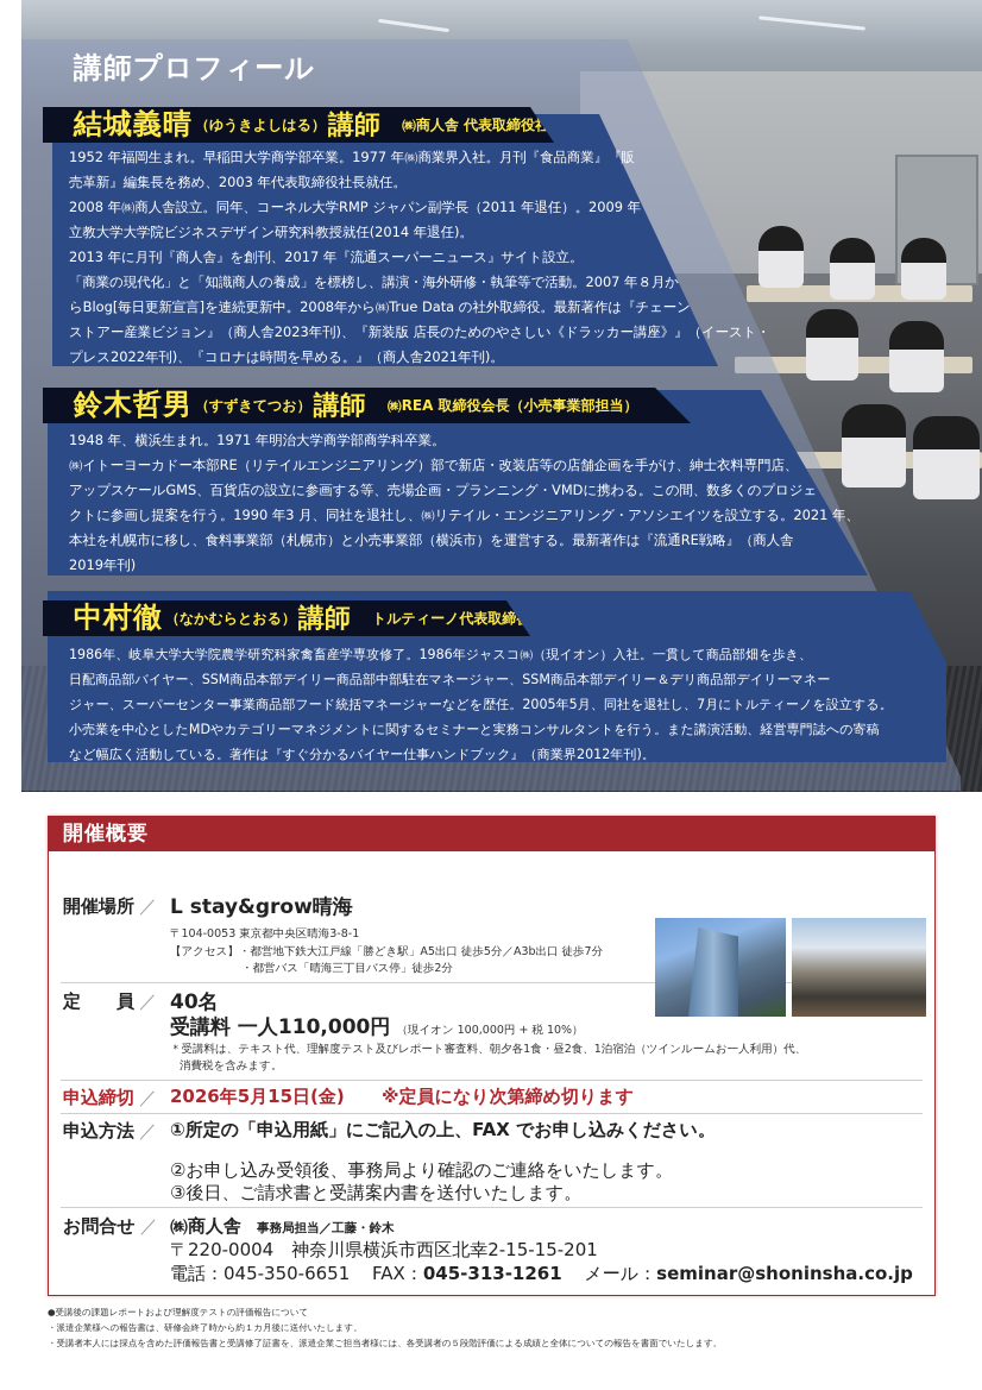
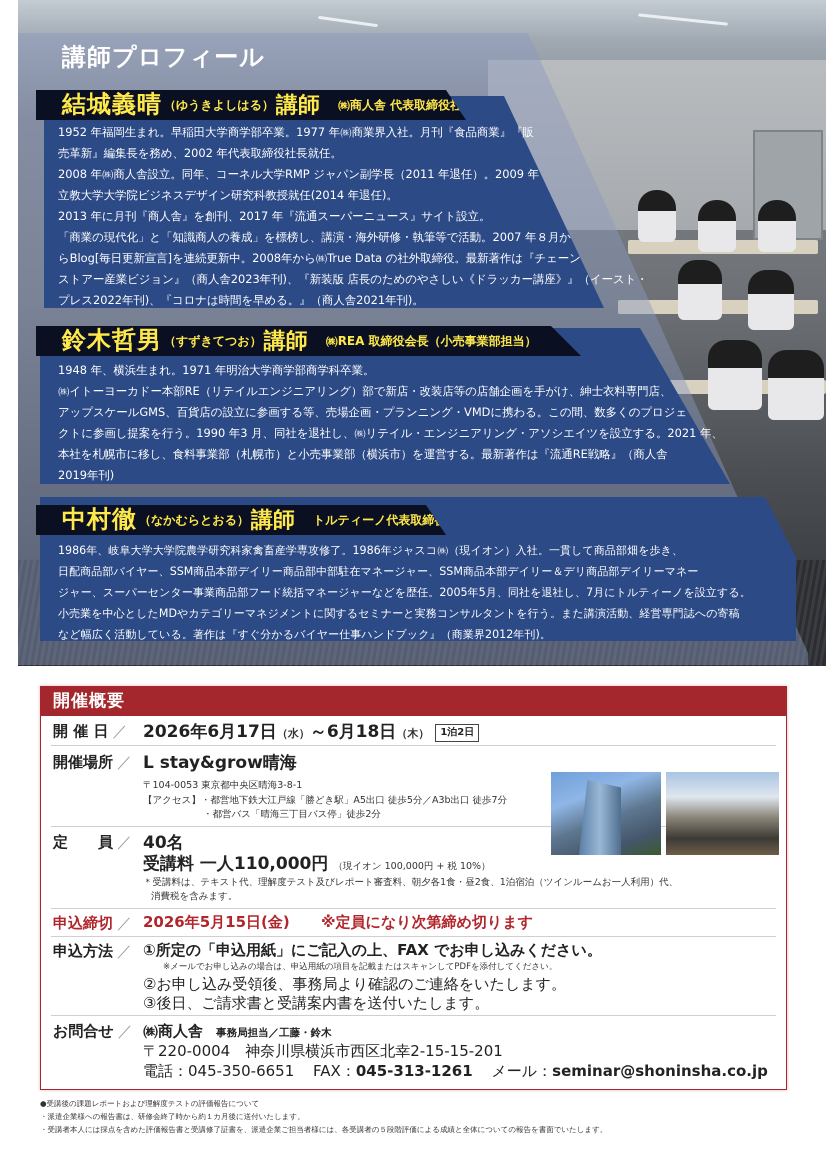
  講師プロフィール
  結城義晴
  （ゆうきよしはる）
  講師
  ㈱商人舎 代表取締役
  1952 年福岡生まれ。早稲田大学商学部卒業。1977 年㈱商業界入社。月刊『食品商業』『販
- 売革新』編集長を務め、2003 年代表取締役社長就任。
+ 売革新』編集長を務め、2002 年代表取締役社長就任。
  2008 年㈱商人舎設立。同年、コーネル大学RMP ジャパン副学長（2011 年退任）。2009 年
  立教大学大学院ビジネスデザイン研究科教授就任(2014 年退任)。
  2013 年に月刊『商人舎』を創刊、2017 年『流通スーパーニュース』サイト設立。
  「商業の現代化」と「知識商人の養成」を標榜し、講演・海外研修・執筆等で活動。2007 年８月か
  らBlog[毎日更新宣言]を連続更新中。2008年から㈱True Data の社外取締役。最新著作は『チェーン
  ストアー産業ビジョン』（商人舎2023年刊)、『新装版 店長のためのやさしい《ドラッカー講座》』（イースト・
  プレス2022年刊)、『コロナは時間を早める。』（商人舎2021年刊)。
  鈴木哲男
  （すずきてつお）
  講師
  ㈱REA 取締役会長（小売事業部担当）
  1948 年、横浜生まれ。1971 年明治大学商学部商学科卒業。
  ㈱イトーヨーカドー本部RE（リテイルエンジニアリング）部で新店・改装店等の店舗企画を手がけ、紳士衣料専門店、
  アップスケールGMS、百貨店の設立に参画する等、売場企画・プランニング・VMDに携わる。この間、数多くのプロジェ
  クトに参画し提案を行う。1990 年3 月、同社を退社し、㈱リテイル・エンジニアリング・アソシエイツを設立する。2021 年、
  本社を札幌市に移し、食料事業部（札幌市）と小売事業部（横浜市）を運営する。最新著作は『流通RE戦略』（商人舎
  2019年刊)
  中村徹
  （なかむらとおる）
  講師
  トルティーノ代表取締
  1986年、岐阜大学大学院農学研究科家禽畜産学専攻修了。1986年ジャスコ㈱（現イオン）入社。一貫して商品部畑を歩き、
  日配商品部バイヤー、SSM商品本部デイリー商品部中部駐在マネージャー、SSM商品本部デイリー＆デリ商品部デイリーマネー
  ジャー、スーパーセンター事業商品部フード統括マネージャーなどを歴任。2005年5月、同社を退社し、7月にトルティーノを設立する。
  小売業を中心としたMDやカテゴリーマネジメントに関するセミナーと実務コンサルタントを行う。また講演活動、経営専門誌への寄稿
  など幅広く活動している。著作は『すぐ分かるバイヤー仕事ハンドブック』（商業界2012年刊)。
  開催概要
+ 開 催 日 ／
+ 2026年6月17日（水）～6月18日（木） 1泊2日
  開催場所 ／
  L stay&grow晴海
  〒104-0053 東京都中央区晴海3-8-1
  【アクセス】・都営地下鉄大江戸線「勝どき駅」A5出口 徒歩5分／A3b出口 徒歩7分
  ・都営バス「晴海三丁目バス停」徒歩2分
  定 員 ／
  40名
  受講料 一人110,000円 （現イオン 100,000円 + 税 10%）
  ＊受講料は、テキスト代、理解度テスト及びレポート審査料、朝夕各1食・昼2食、1泊宿泊（ツインルームお一人利用）代、
  消費税を含みます。
  申込締切 ／
  2026年5月15日(金) ※定員になり次第締め切ります
  申込方法 ／
  ①所定の「申込用紙」にご記入の上、FAX でお申し込みください。
+ ※メールでお申し込みの場合は、申込用紙の項目を記載またはスキャンしてPDFを添付してください。
  ②お申し込み受領後、事務局より確認のご連絡をいたします。
  ③後日、ご請求書と受講案内書を送付いたします。
  お問合せ ／
  ㈱商人舎 事務局担当／工藤・鈴木
  〒220-0004 神奈川県横浜市西区北幸2-15-15-201
  電話：045-350-6651 FAX：045-313-1261 メール：seminar@shoninsha.co.jp
  ●受講後の課題レポートおよび理解度テストの評価報告について
  ・派遣企業様への報告書は、研修会終了時から約１カ月後に送付いたします。
  ・受講者本人には採点を含めた評価報告書と受講修了証書を、派遣企業ご担当者様には、各受講者の５段階評価による成績と全体についての報告を書面でいたします。
